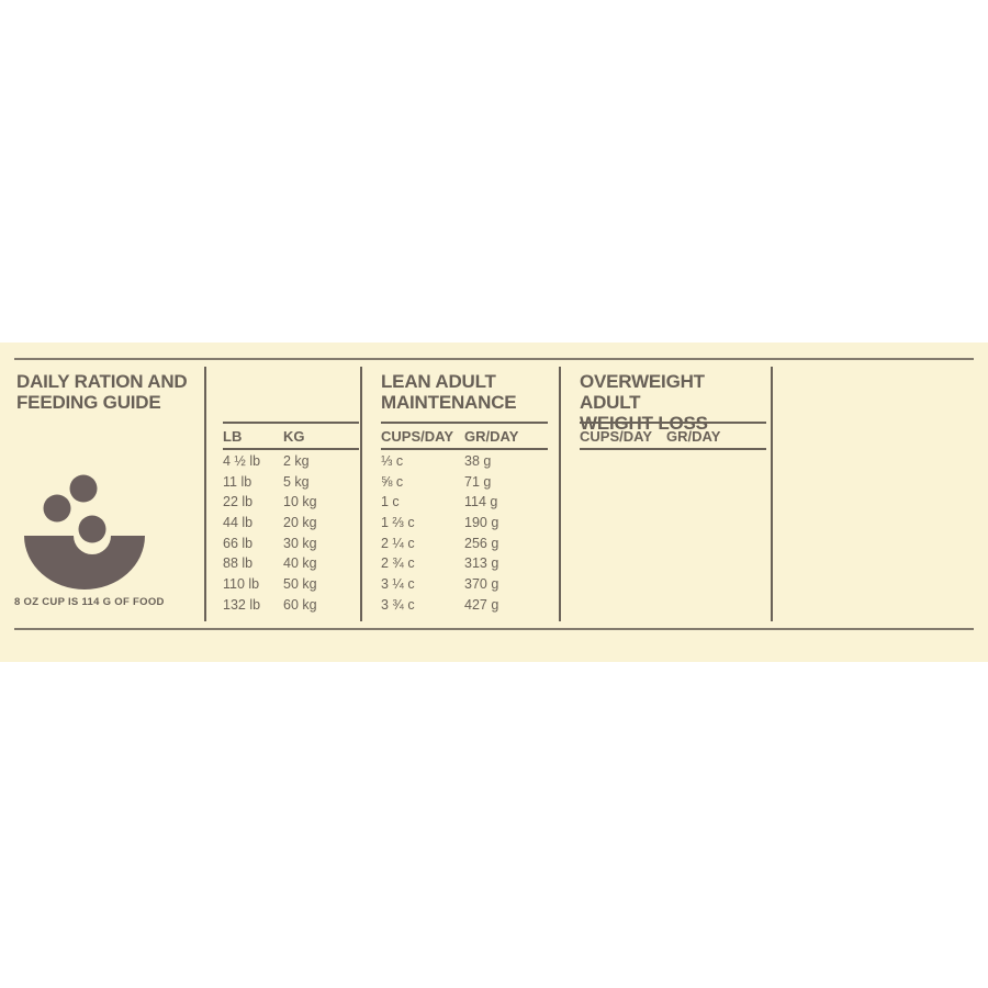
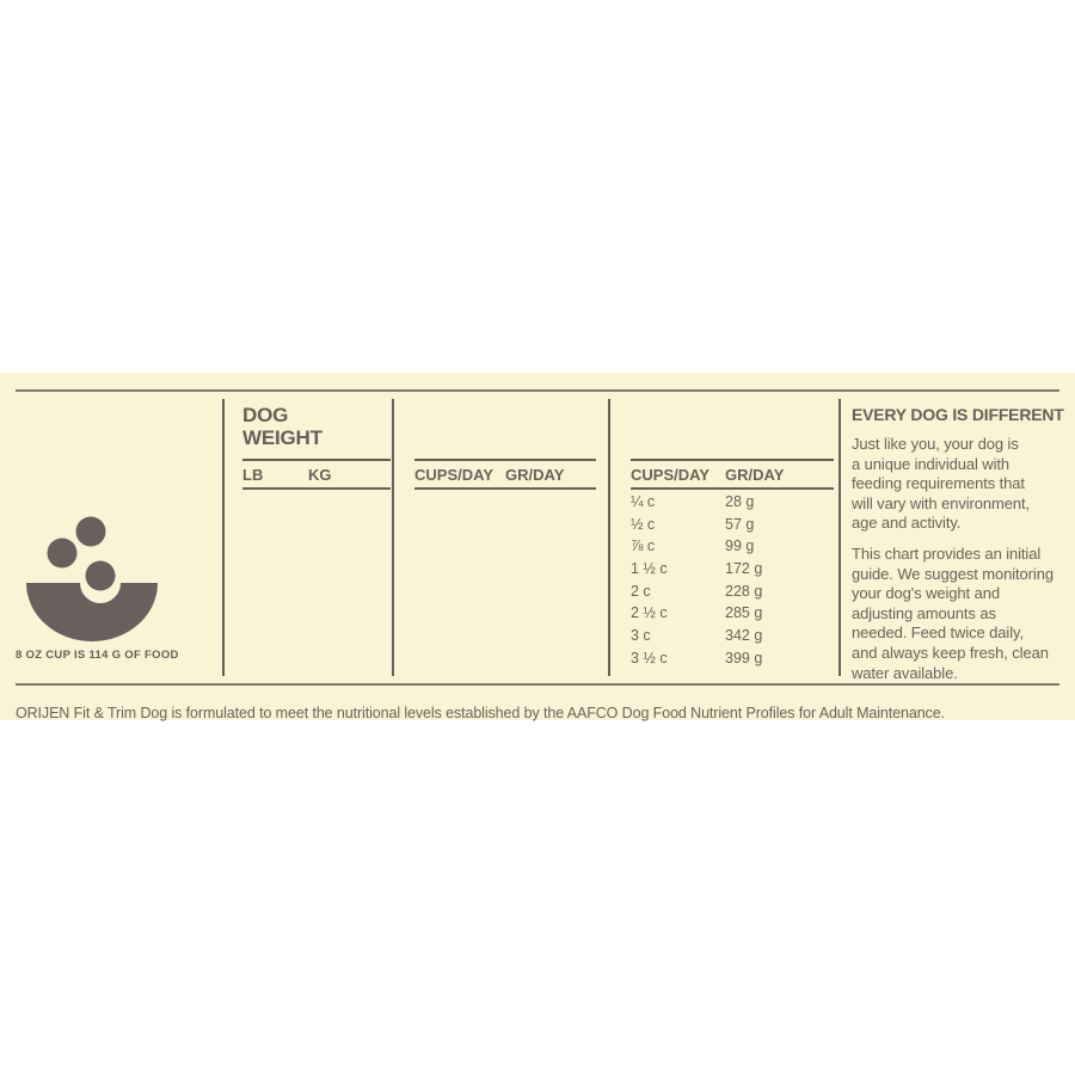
- DAILY RATION AND
- FEEDING GUIDE
  8 OZ CUP IS 114 G OF FOOD
+ DOG
+ WEIGHT
  LB
  KG
- 4 ½ lb
- 2 kg
- 11 lb
- 5 kg
- 22 lb
- 10 kg
- 44 lb
- 20 kg
- 66 lb
- 30 kg
- 88 lb
- 40 kg
- 110 lb
- 50 kg
- 132 lb
- 60 kg
- LEAN ADULT
- MAINTENANCE
  CUPS/DAY
  GR/DAY
- ⅓ c
- 38 g
- ⅝ c
- 71 g
- 1 c
- 114 g
- 1 ⅔ c
- 190 g
- 2 ¼ c
- 256 g
- 2 ¾ c
- 313 g
- 3 ¼ c
- 370 g
- 3 ¾ c
- 427 g
- OVERWEIGHT ADULT
  CUPS/DAY
  GR/DAY
+ ¼ c
+ 28 g
+ ½ c
+ 57 g
+ ⅞ c
+ 99 g
+ 1 ½ c
+ 172 g
+ 2 c
+ 228 g
+ 2 ½ c
+ 285 g
+ 3 c
+ 342 g
+ 3 ½ c
+ 399 g
+ EVERY DOG IS DIFFERENT
+ Just like you, your dog is
+ a unique individual with
+ feeding requirements that
+ will vary with environment,
+ age and activity.
+ This chart provides an initial
+ guide. We suggest monitoring
+ your dog's weight and
+ adjusting amounts as
+ needed. Feed twice daily,
+ and always keep fresh, clean
+ water available.
+ ORIJEN Fit & Trim Dog is formulated to meet the nutritional levels established by the AAFCO Dog Food Nutrient Profiles for Adult Maintenance.
